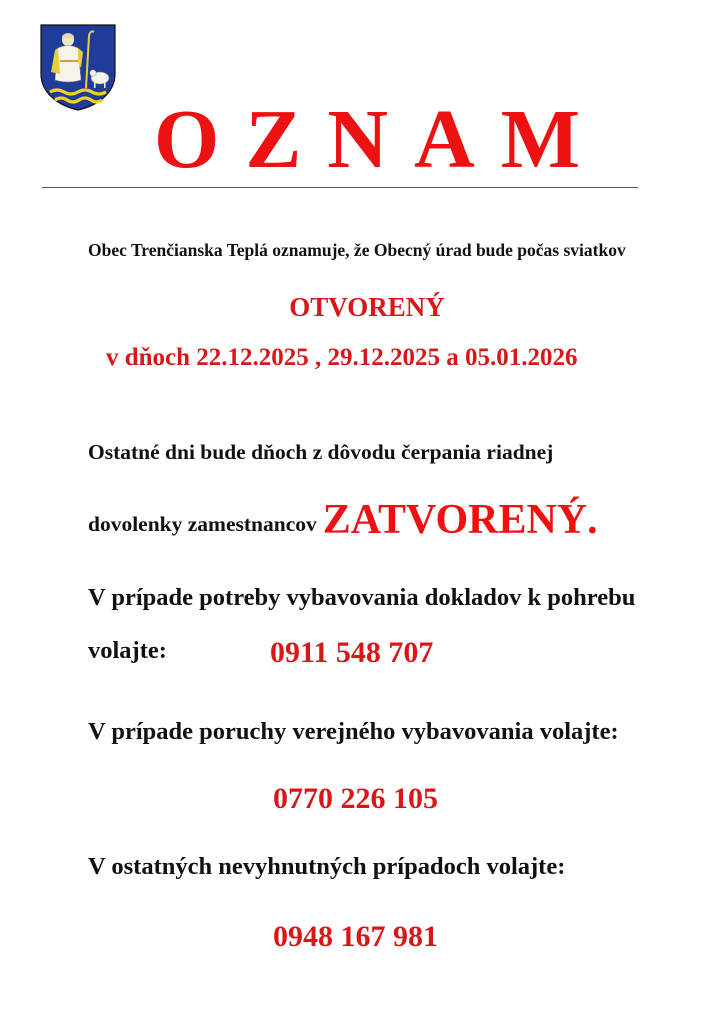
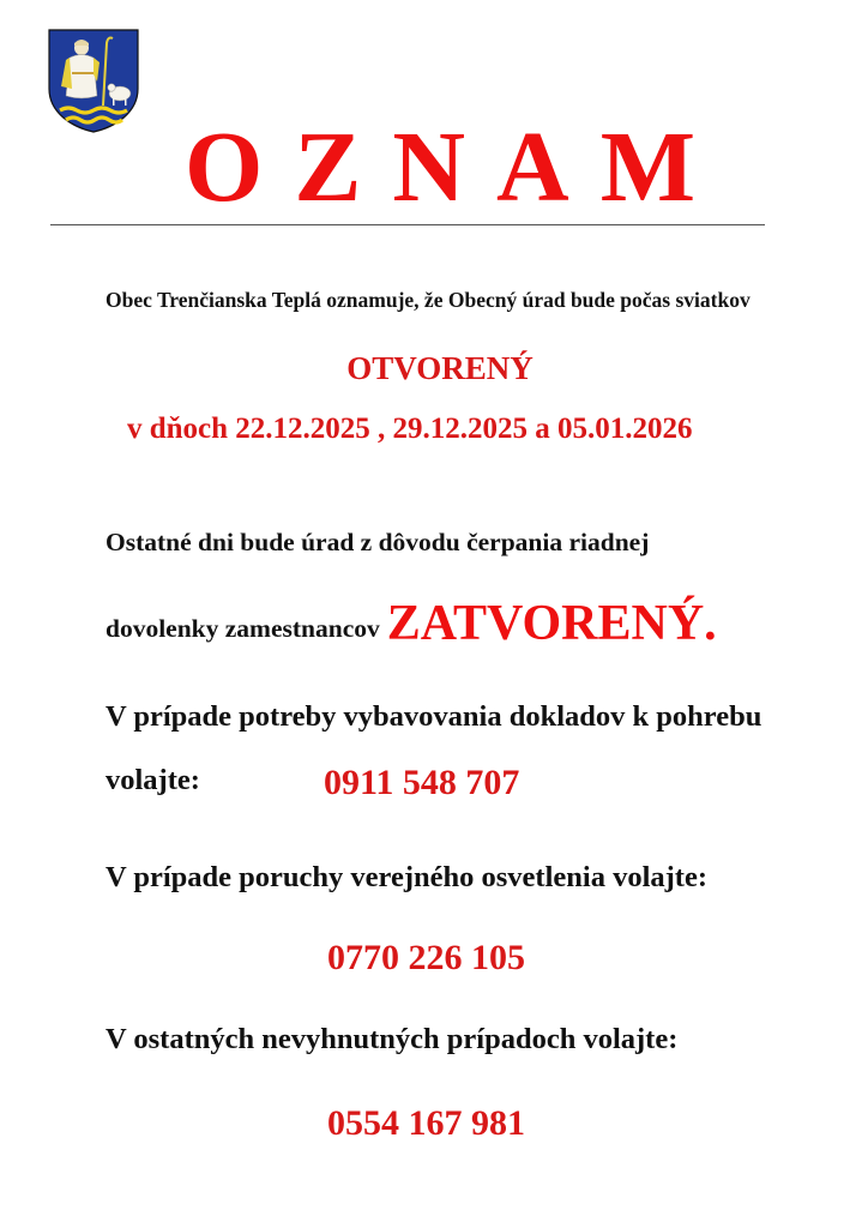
  OZNAM
  Obec Trenčianska Teplá oznamuje, že Obecný úrad bude počas sviatkov
  OTVORENÝ
  v dňoch 22.12.2025 , 29.12.2025 a 05.01.2026
- Ostatné dni bude dňoch z dôvodu čerpania riadnej
+ Ostatné dni bude úrad z dôvodu čerpania riadnej
  dovolenky zamestnancov ZATVORENÝ.
  V prípade potreby vybavovania dokladov k pohrebu
  volajte:
  0911 548 707
- V prípade poruchy verejného vybavovania volajte:
+ V prípade poruchy verejného osvetlenia volajte:
  0770 226 105
  V ostatných nevyhnutných prípadoch volajte:
- 0948 167 981
+ 0554 167 981
